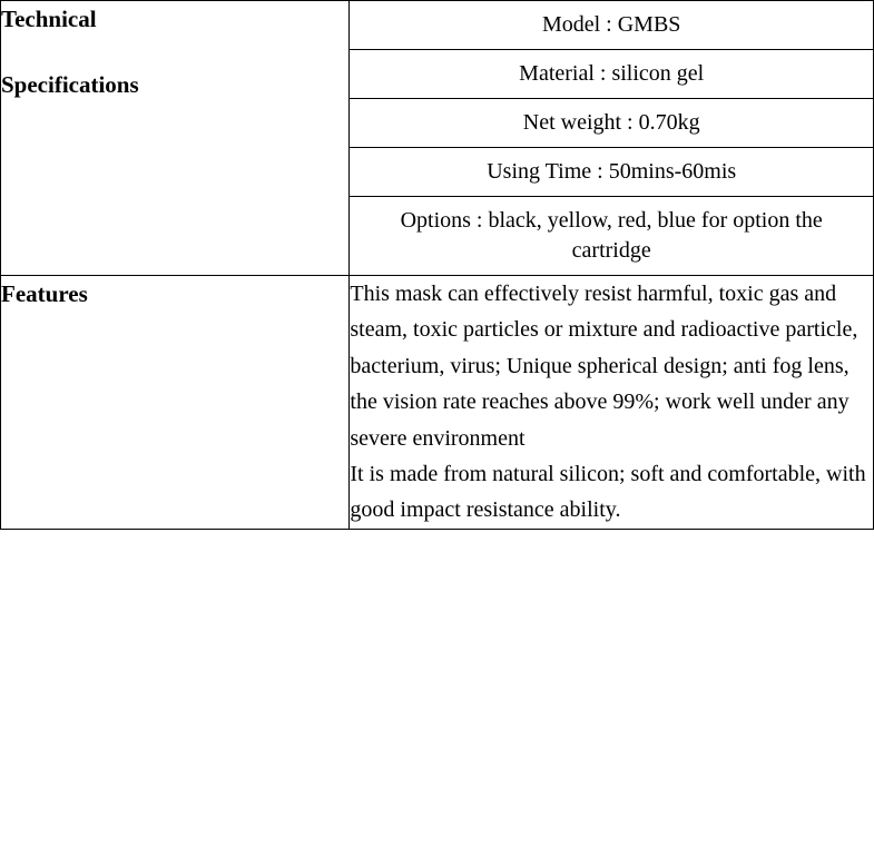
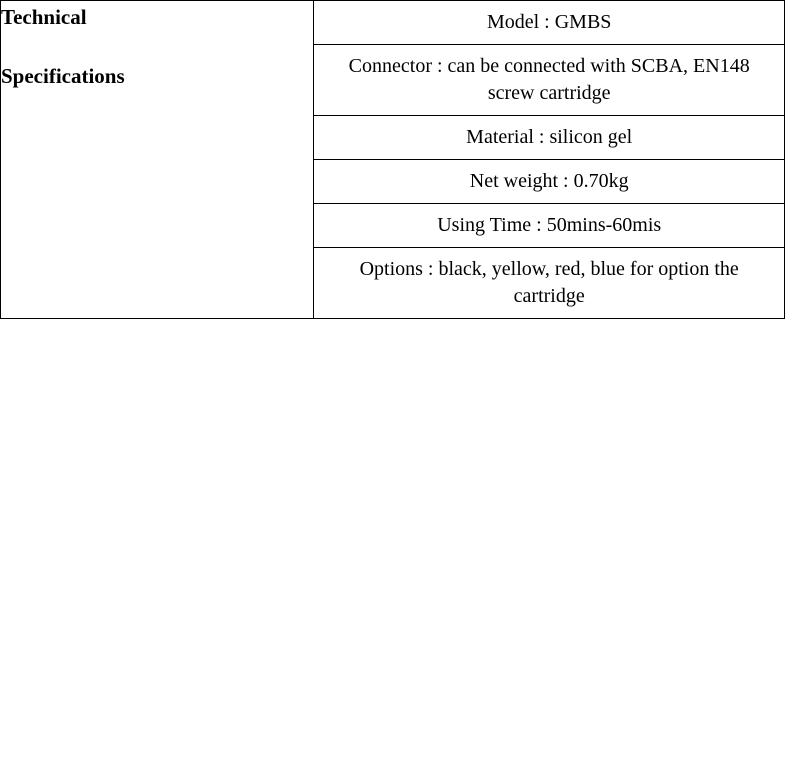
  Technical Specifications
  Model : GMBS
+ Connector : can be connected with SCBA, EN148 screw cartridge
  Material : silicon gel
  Net weight : 0.70kg
  Using Time : 50mins-60mis
  Options : black, yellow, red, blue for option the cartridge
- Features	This mask can effectively resist harmful, toxic gas and steam, toxic particles or mixture and radioactive particle, bacterium, virus; Unique spherical design; anti fog lens, the vision rate reaches above 99%; work well under any severe environment It is made from natural silicon; soft and comfortable, with good impact resistance ability.
